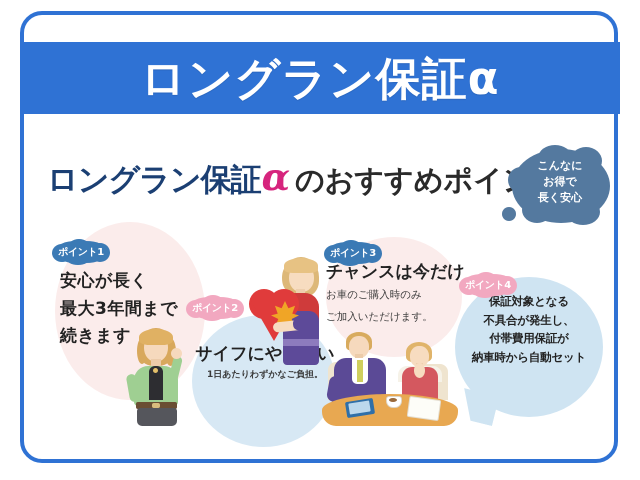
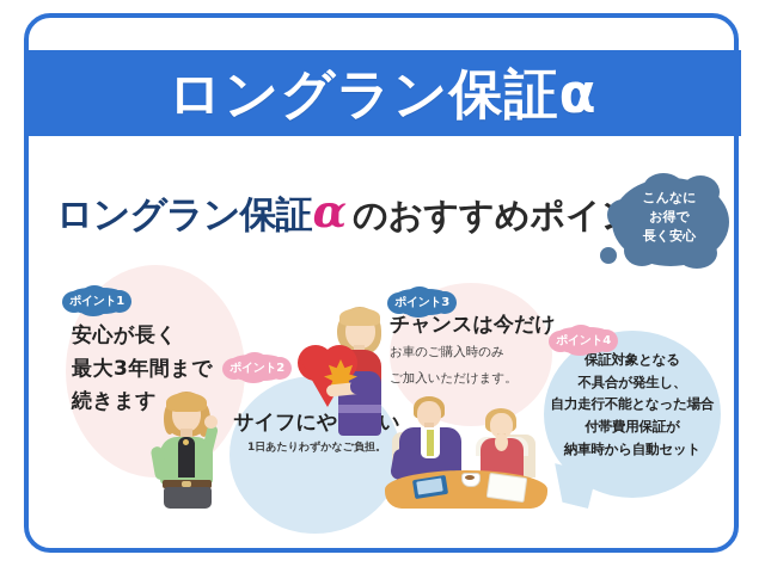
  ロングラン保証α
  ロングラン保証
  α
  のおすすめポイ
  こんなに
  お得で
  長く安心
  ポイント1
  安心が長く
  最大3年間まで
  続きます
  ポイント2
  サイフにやい
  1日あたりわずかなご負担。
  ポイント3
  チャンスは今だけ
  お車のご購入時のみ
  ご加入いただけます。
  ポイント4
  保証対象となる
  不具合が発生し、
+ 自力走行不能となった場合
  付帯費用保証が
  納車時から自動セット
